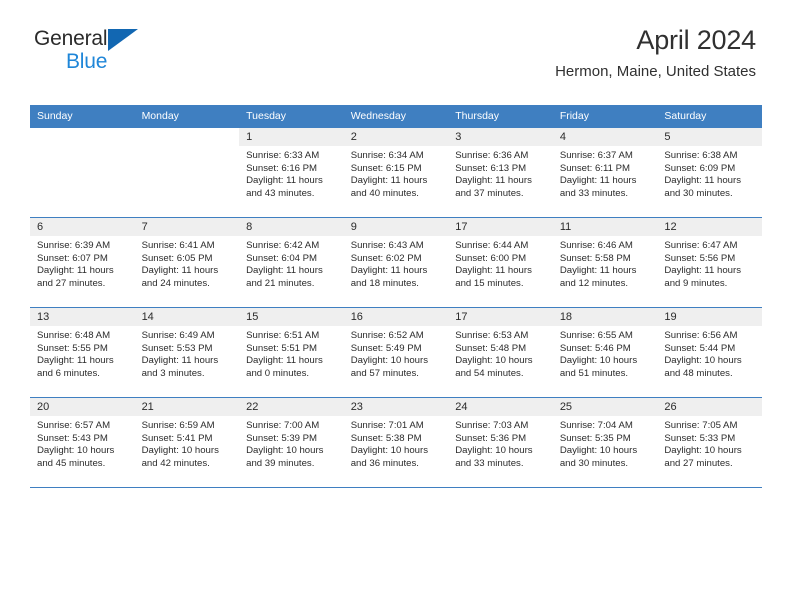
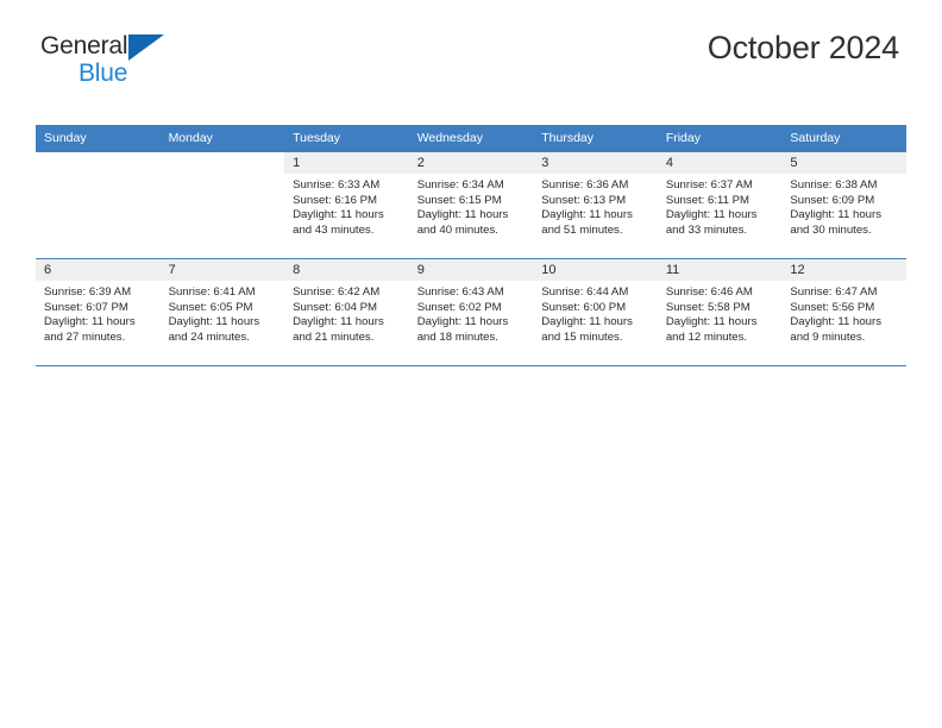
  General
  Blue
- April 2024
+ October 2024
- Hermon, Maine, United States
  Sunday	Monday	Tuesday	Wednesday	Thursday	Friday	Saturday
- 		1Sunrise: 6:33 AMSunset: 6:16 PMDaylight: 11 hoursand 43 minutes.	2Sunrise: 6:34 AMSunset: 6:15 PMDaylight: 11 hoursand 40 minutes.	3Sunrise: 6:36 AMSunset: 6:13 PMDaylight: 11 hoursand 37 minutes.	4Sunrise: 6:37 AMSunset: 6:11 PMDaylight: 11 hoursand 33 minutes.	5Sunrise: 6:38 AMSunset: 6:09 PMDaylight: 11 hoursand 30 minutes.
+ 		1Sunrise: 6:33 AMSunset: 6:16 PMDaylight: 11 hoursand 43 minutes.	2Sunrise: 6:34 AMSunset: 6:15 PMDaylight: 11 hoursand 40 minutes.	3Sunrise: 6:36 AMSunset: 6:13 PMDaylight: 11 hoursand 51 minutes.	4Sunrise: 6:37 AMSunset: 6:11 PMDaylight: 11 hoursand 33 minutes.	5Sunrise: 6:38 AMSunset: 6:09 PMDaylight: 11 hoursand 30 minutes.
- 6Sunrise: 6:39 AMSunset: 6:07 PMDaylight: 11 hoursand 27 minutes.	7Sunrise: 6:41 AMSunset: 6:05 PMDaylight: 11 hoursand 24 minutes.	8Sunrise: 6:42 AMSunset: 6:04 PMDaylight: 11 hoursand 21 minutes.	9Sunrise: 6:43 AMSunset: 6:02 PMDaylight: 11 hoursand 18 minutes.	17Sunrise: 6:44 AMSunset: 6:00 PMDaylight: 11 hoursand 15 minutes.	11Sunrise: 6:46 AMSunset: 5:58 PMDaylight: 11 hoursand 12 minutes.	12Sunrise: 6:47 AMSunset: 5:56 PMDaylight: 11 hoursand 9 minutes.
+ 6Sunrise: 6:39 AMSunset: 6:07 PMDaylight: 11 hoursand 27 minutes.	7Sunrise: 6:41 AMSunset: 6:05 PMDaylight: 11 hoursand 24 minutes.	8Sunrise: 6:42 AMSunset: 6:04 PMDaylight: 11 hoursand 21 minutes.	9Sunrise: 6:43 AMSunset: 6:02 PMDaylight: 11 hoursand 18 minutes.	10Sunrise: 6:44 AMSunset: 6:00 PMDaylight: 11 hoursand 15 minutes.	11Sunrise: 6:46 AMSunset: 5:58 PMDaylight: 11 hoursand 12 minutes.	12Sunrise: 6:47 AMSunset: 5:56 PMDaylight: 11 hoursand 9 minutes.
- 13Sunrise: 6:48 AMSunset: 5:55 PMDaylight: 11 hoursand 6 minutes.	14Sunrise: 6:49 AMSunset: 5:53 PMDaylight: 11 hoursand 3 minutes.	15Sunrise: 6:51 AMSunset: 5:51 PMDaylight: 11 hoursand 0 minutes.	16Sunrise: 6:52 AMSunset: 5:49 PMDaylight: 10 hoursand 57 minutes.	17Sunrise: 6:53 AMSunset: 5:48 PMDaylight: 10 hoursand 54 minutes.	18Sunrise: 6:55 AMSunset: 5:46 PMDaylight: 10 hoursand 51 minutes.	19Sunrise: 6:56 AMSunset: 5:44 PMDaylight: 10 hoursand 48 minutes.
- 20Sunrise: 6:57 AMSunset: 5:43 PMDaylight: 10 hoursand 45 minutes.	21Sunrise: 6:59 AMSunset: 5:41 PMDaylight: 10 hoursand 42 minutes.	22Sunrise: 7:00 AMSunset: 5:39 PMDaylight: 10 hoursand 39 minutes.	23Sunrise: 7:01 AMSunset: 5:38 PMDaylight: 10 hoursand 36 minutes.	24Sunrise: 7:03 AMSunset: 5:36 PMDaylight: 10 hoursand 33 minutes.	25Sunrise: 7:04 AMSunset: 5:35 PMDaylight: 10 hoursand 30 minutes.	26Sunrise: 7:05 AMSunset: 5:33 PMDaylight: 10 hoursand 27 minutes.
